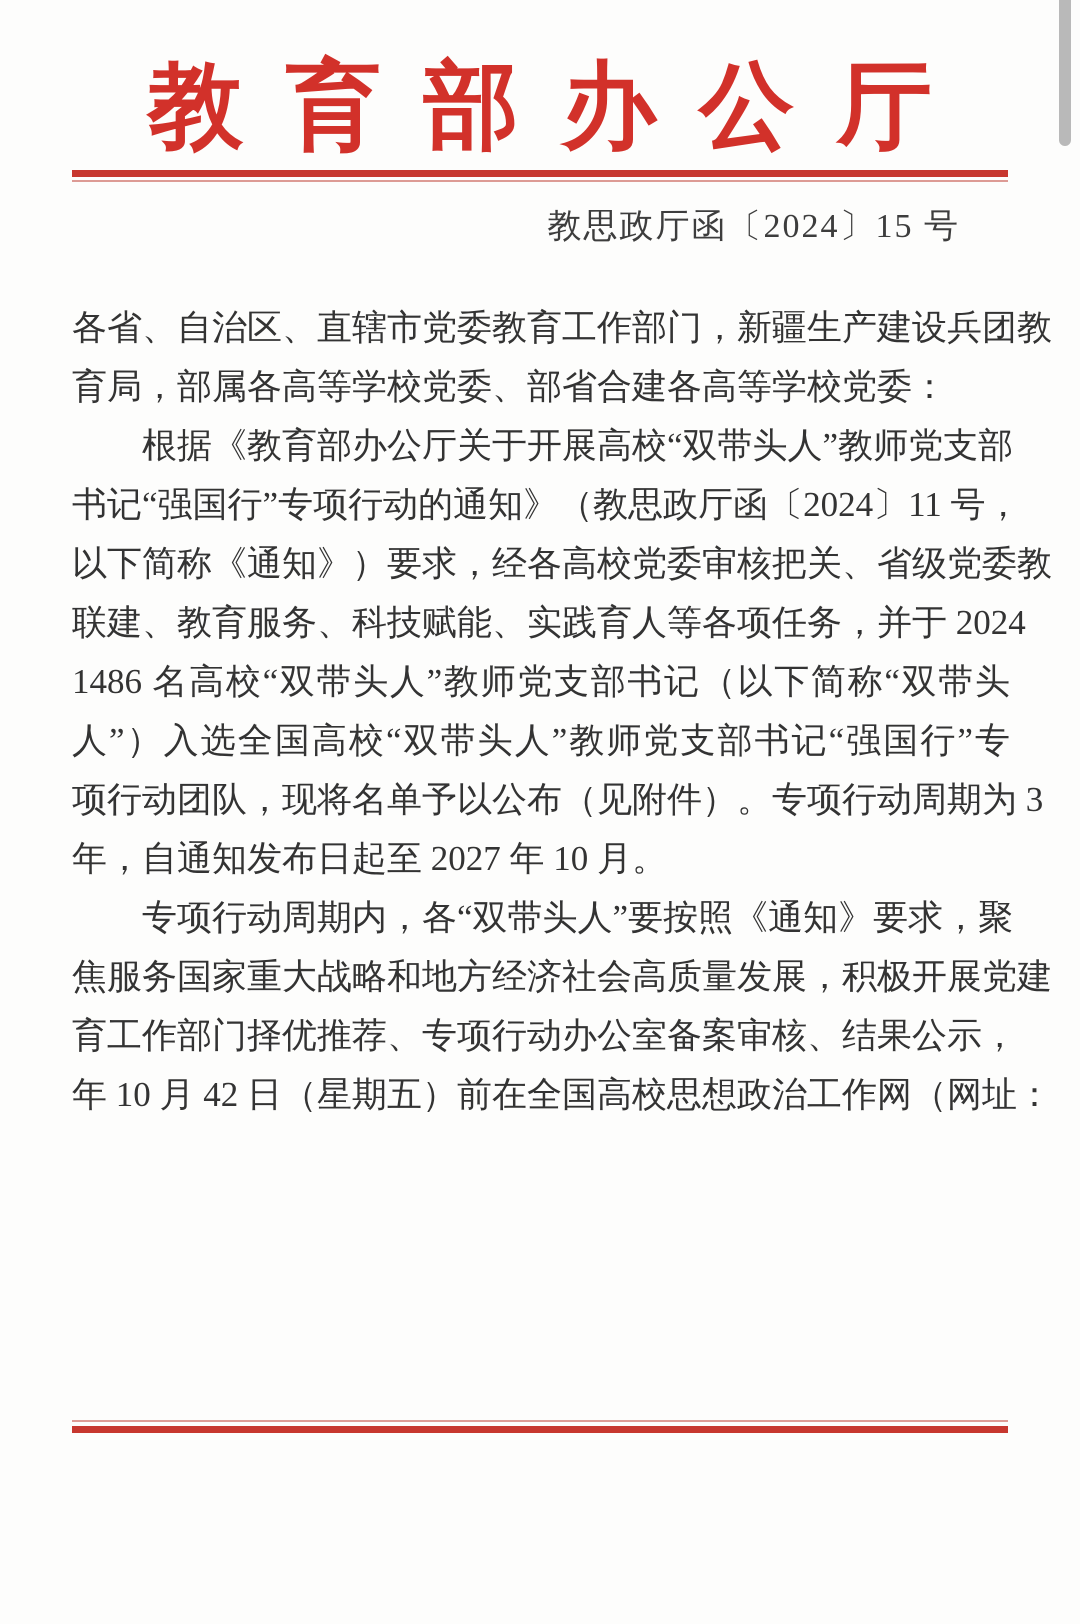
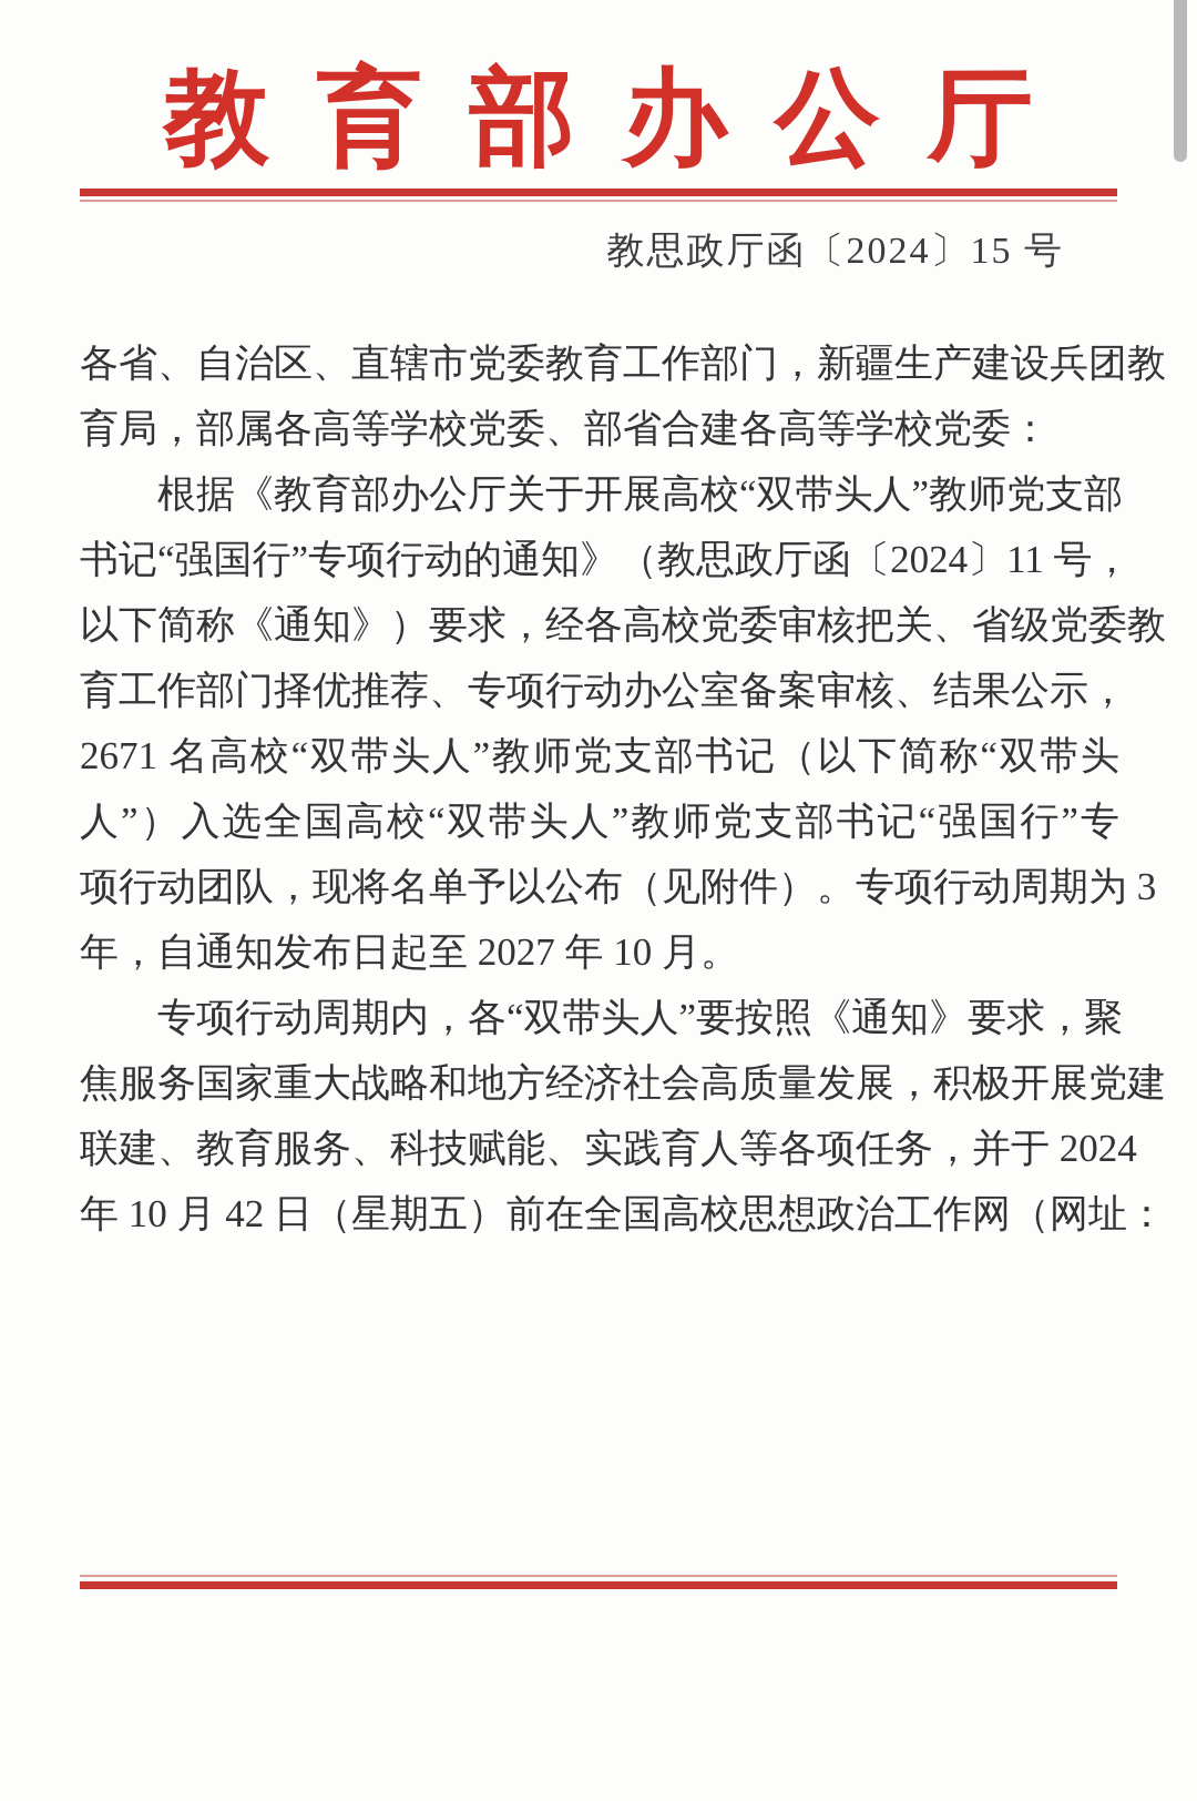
  教育部办公厅
  教思政厅函〔2024〕15 号
  各省、自治区、直辖市党委教育工作部门，新疆生产建设兵团教
  育局，部属各高等学校党委、部省合建各高等学校党委：
  根据《教育部办公厅关于开展高校“双带头人”教师党支部
  书记“强国行”专项行动的通知》（教思政厅函〔2024〕11 号，
  以下简称《通知》）要求，经各高校党委审核把关、省级党委教
- 联建、教育服务、科技赋能、实践育人等各项任务，并于 2024
+ 育工作部门择优推荐、专项行动办公室备案审核、结果公示，
- 1486 名高校“双带头人”教师党支部书记（以下简称“双带头
+ 2671 名高校“双带头人”教师党支部书记（以下简称“双带头
  人”）入选全国高校“双带头人”教师党支部书记“强国行”专
  项行动团队，现将名单予以公布（见附件）。专项行动周期为 3
  年，自通知发布日起至 2027 年 10 月。
  专项行动周期内，各“双带头人”要按照《通知》要求，聚
  焦服务国家重大战略和地方经济社会高质量发展，积极开展党建
- 育工作部门择优推荐、专项行动办公室备案审核、结果公示，
+ 联建、教育服务、科技赋能、实践育人等各项任务，并于 2024
  年 10 月 42 日（星期五）前在全国高校思想政治工作网（网址：
